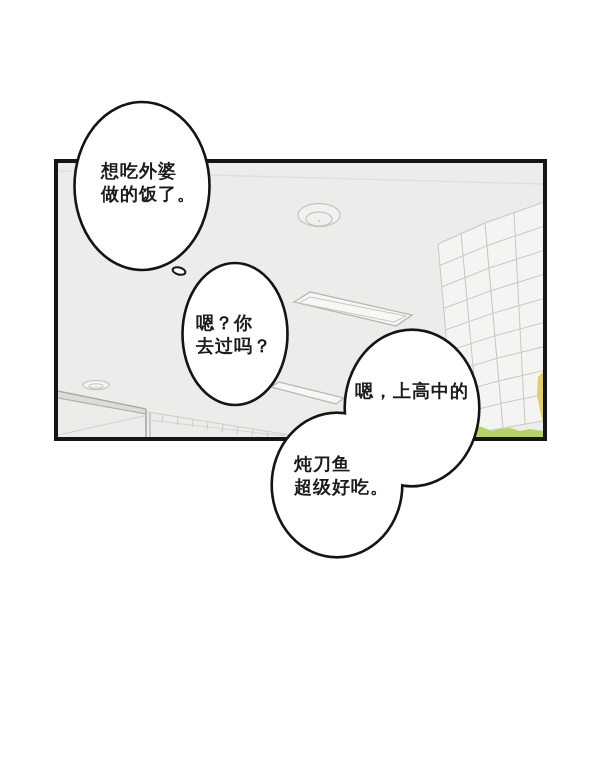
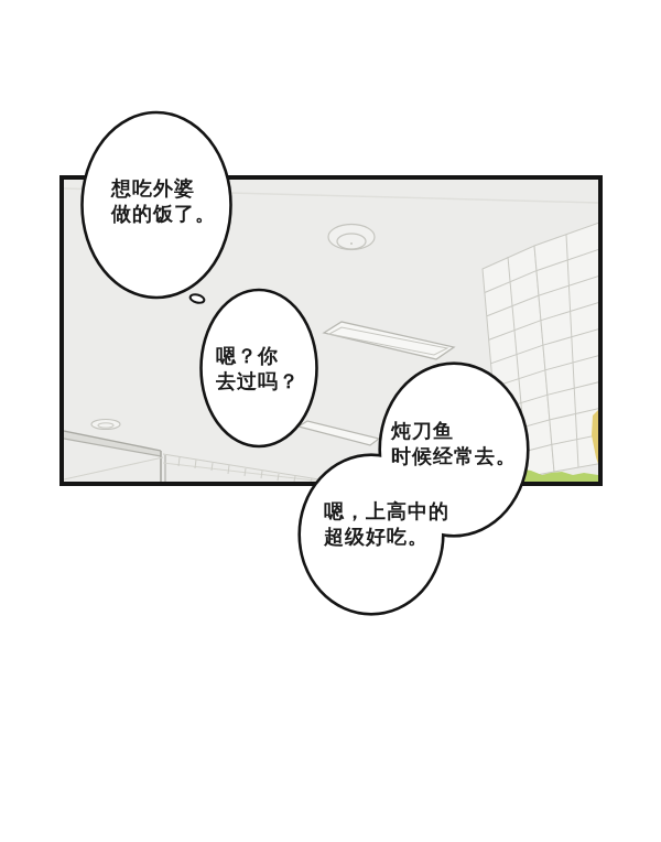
  想吃外婆
  做的饭了。
  嗯？你
  去过吗？
- 嗯，上高中的
+ 炖刀鱼
+ 时候经常去。
- 炖刀鱼
+ 嗯，上高中的
  超级好吃。
